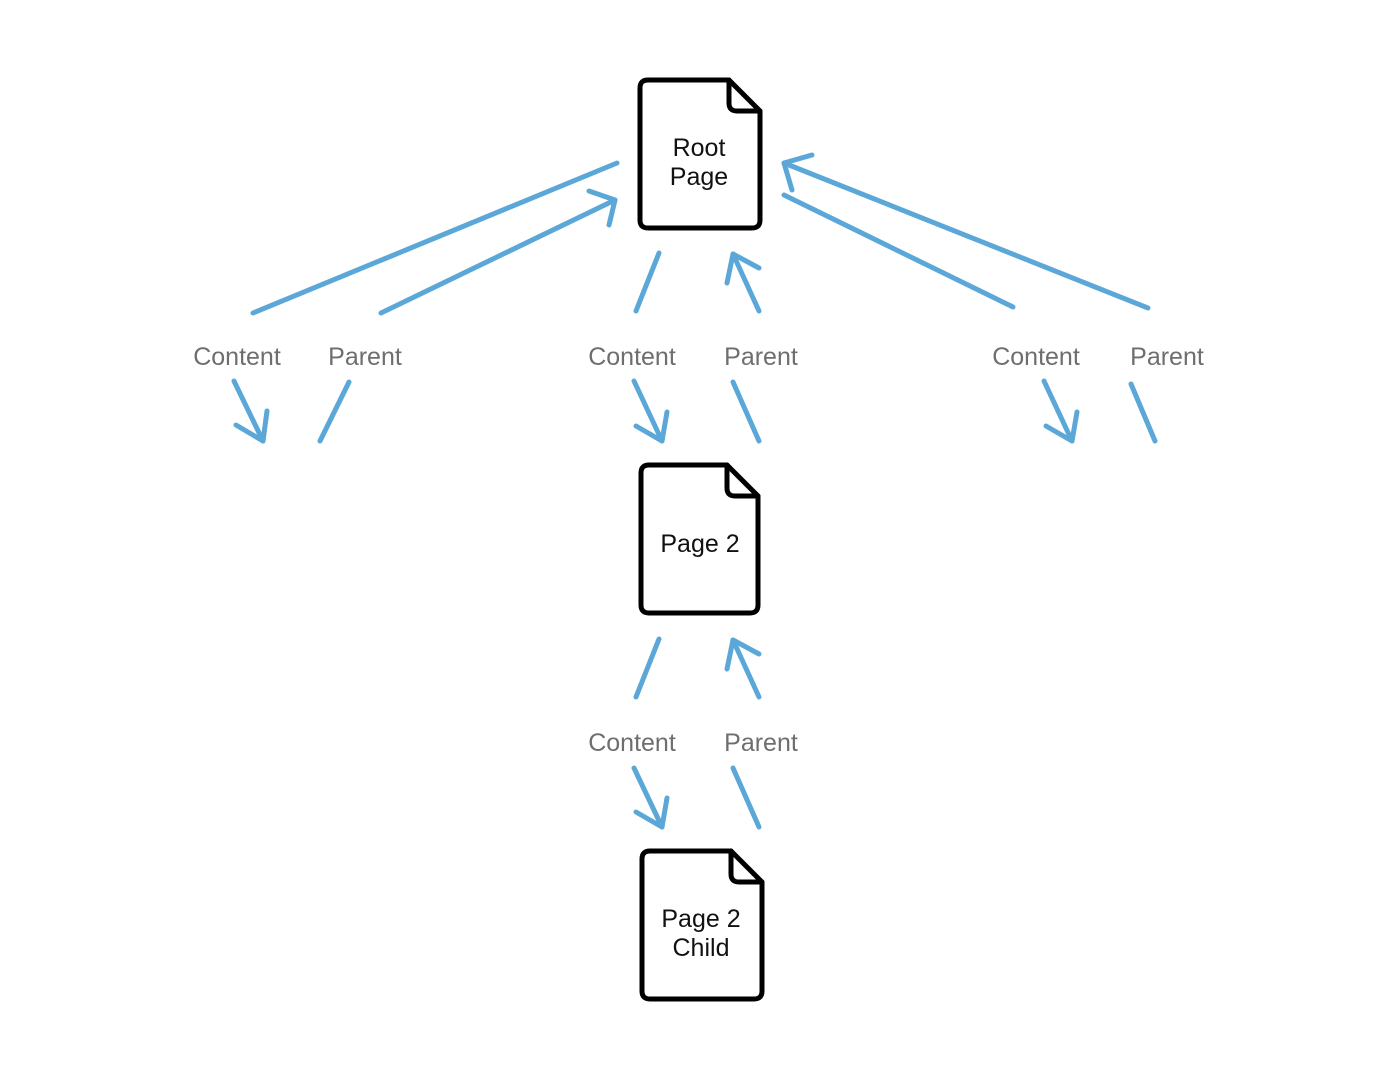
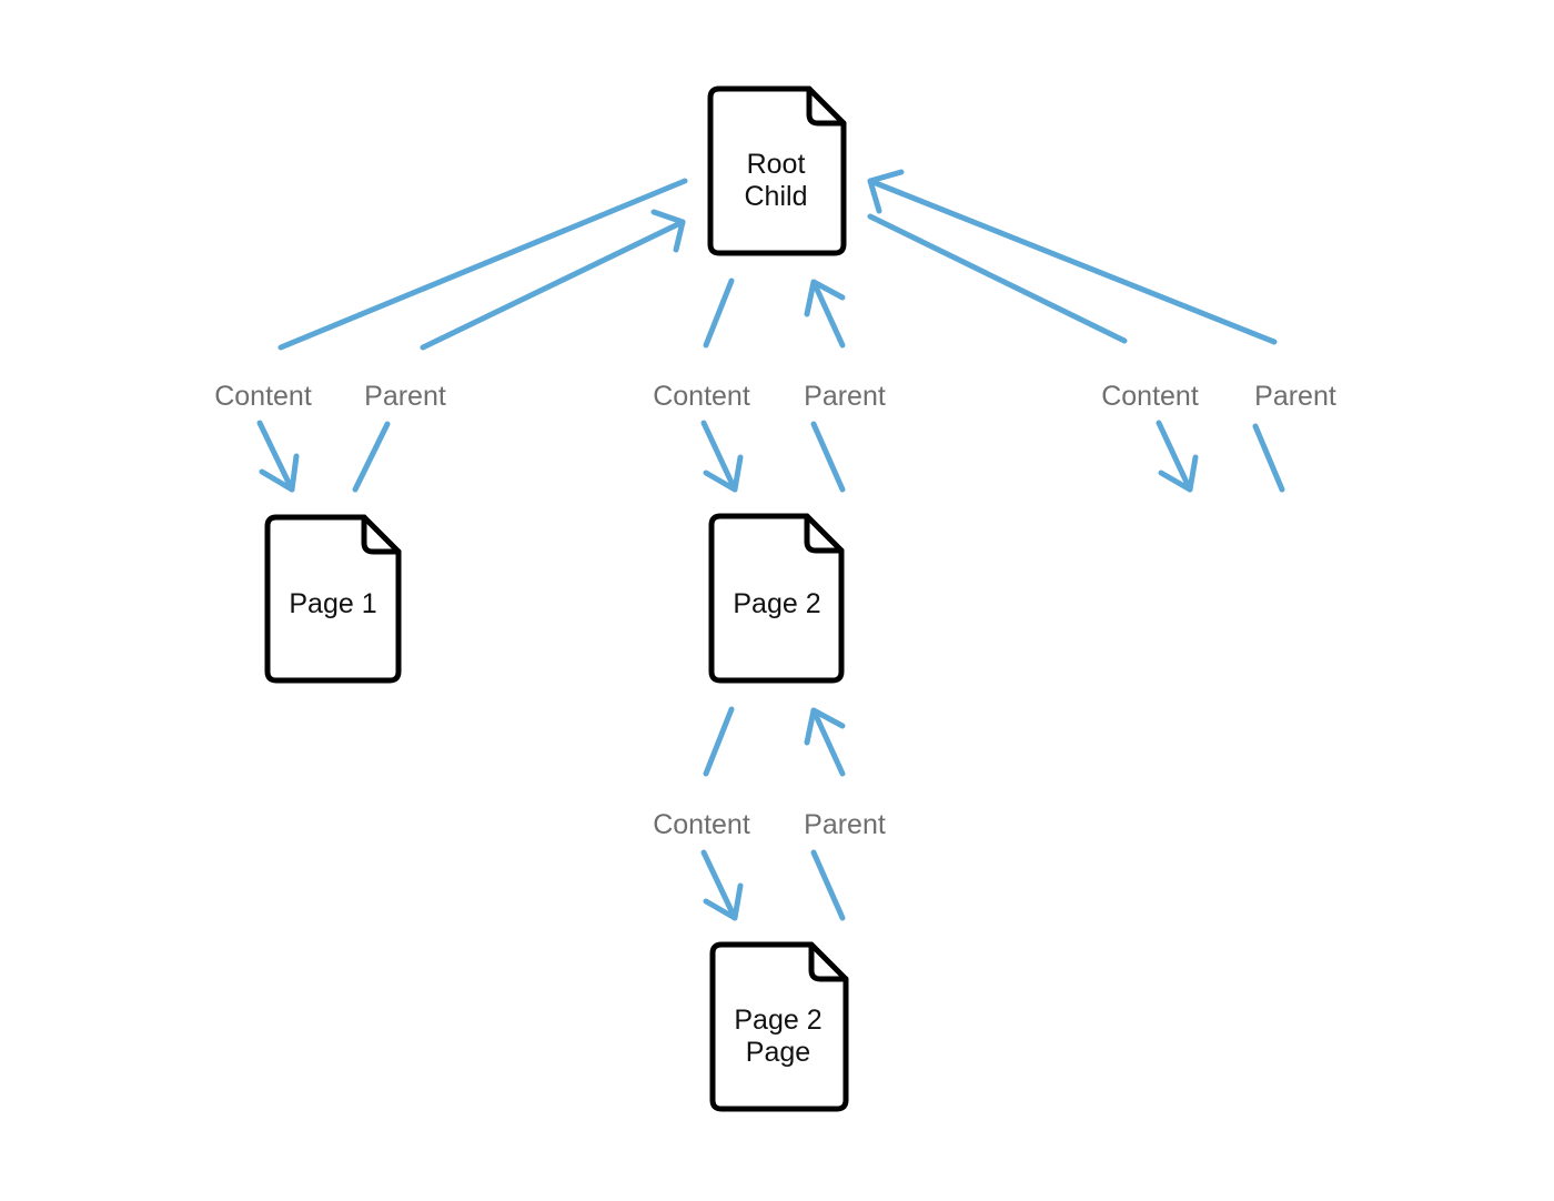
  Content
  Parent
  Content
  Parent
  Content
  Parent
  Content
  Parent
  Root
- Page
+ Child
+ Page 1
  Page 2
  Page 2
- Child
+ Page
